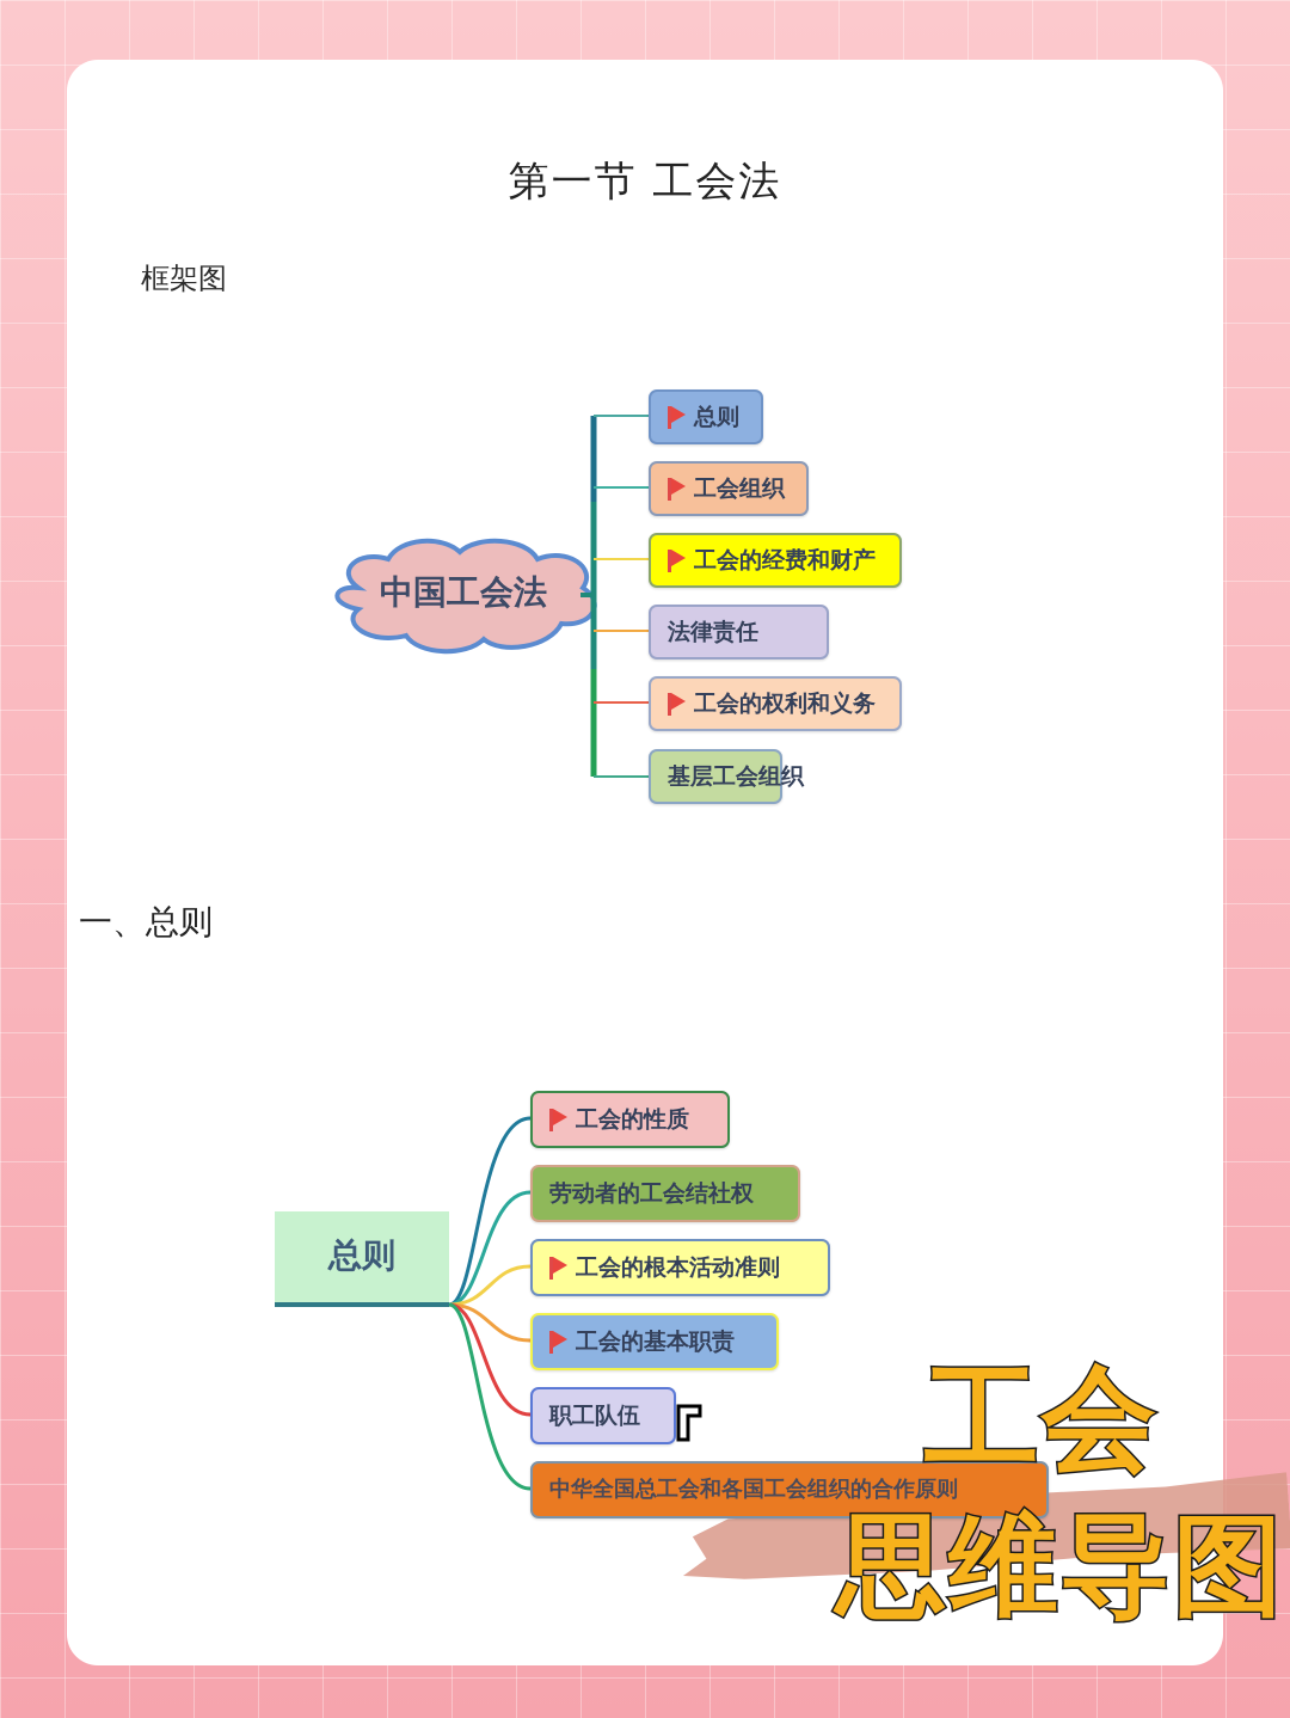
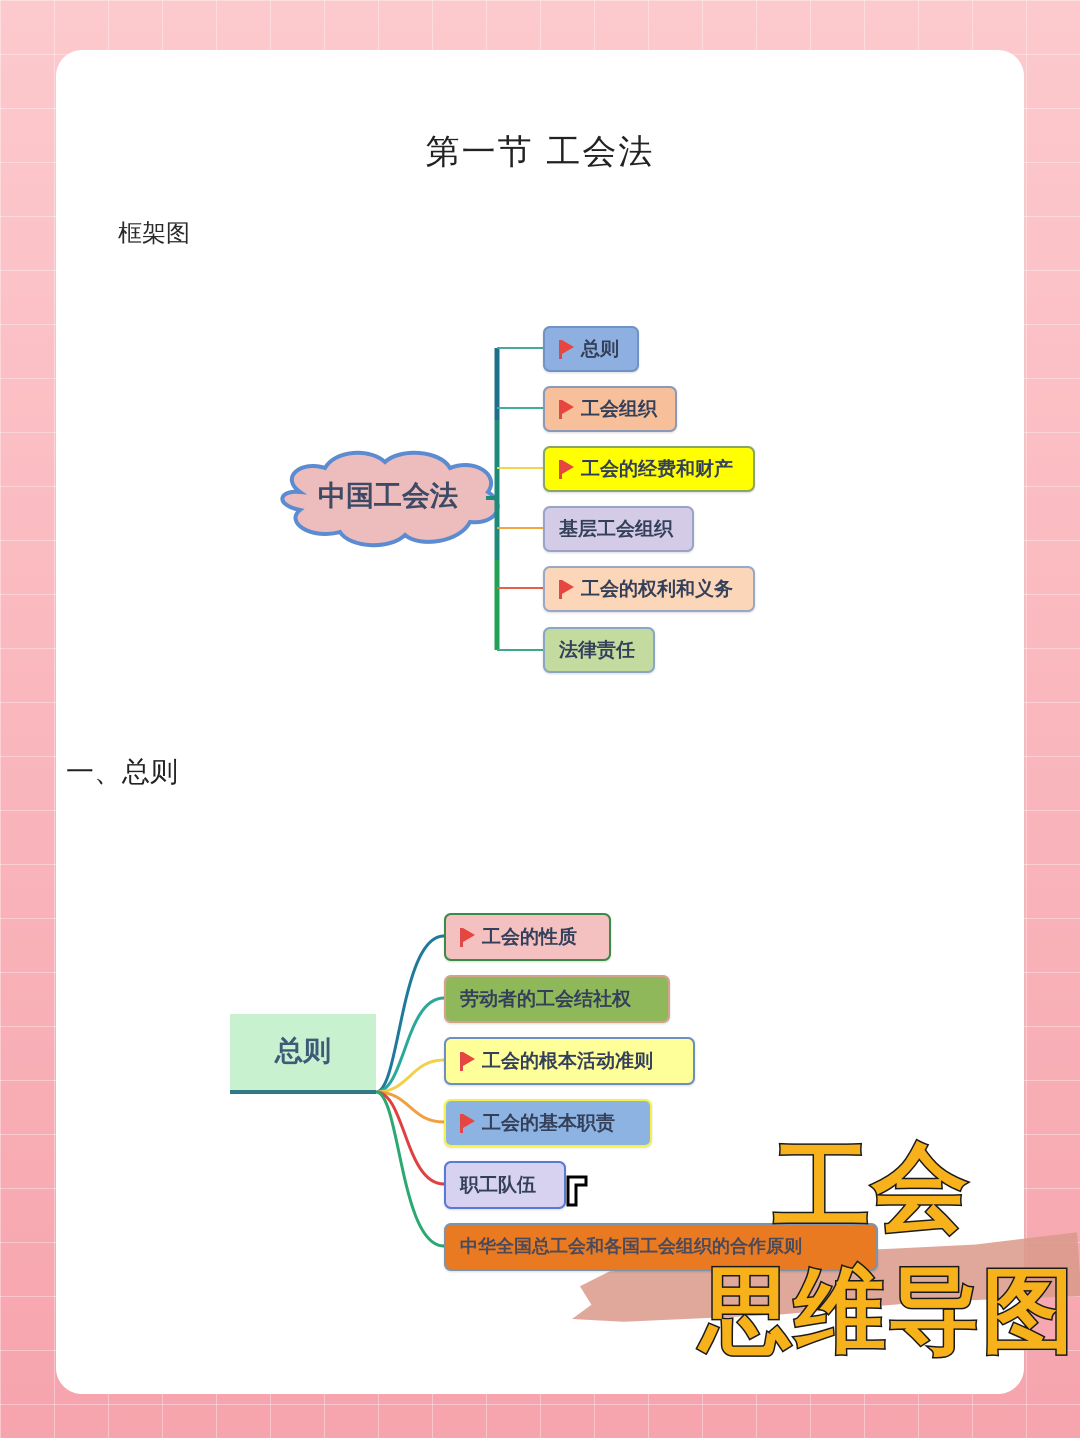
  第一节 工会法
  框架图
  中国工会法
  总则
  工会组织
  工会的经费和财产
- 法律责任
+ 基层工会组织
  工会的权利和义务
- 基层工会组织
+ 法律责任
  一、总则
  总则
  工会的性质
  劳动者的工会结社权
  工会的根本活动准则
  工会的基本职责
  职工队伍
  中华全国总工会和各国工会组织的合作原则
  工会
  思维导图
